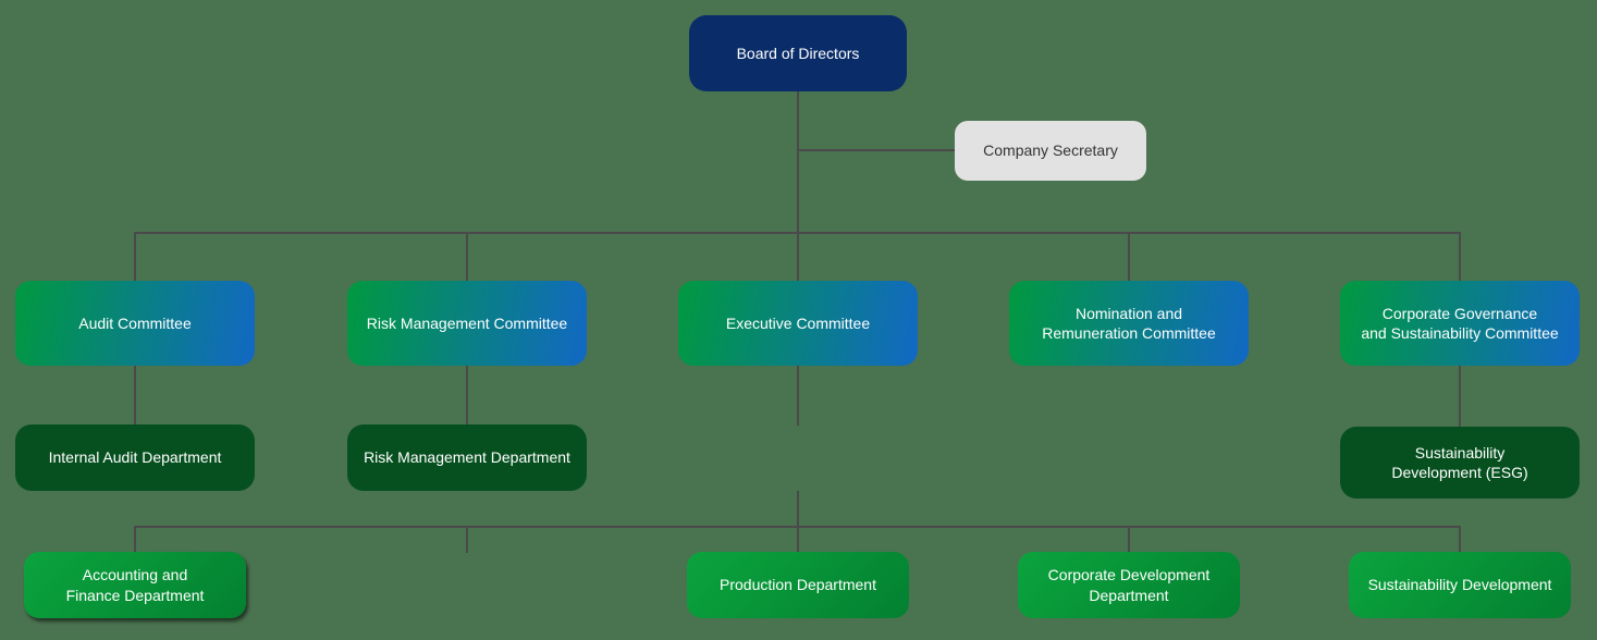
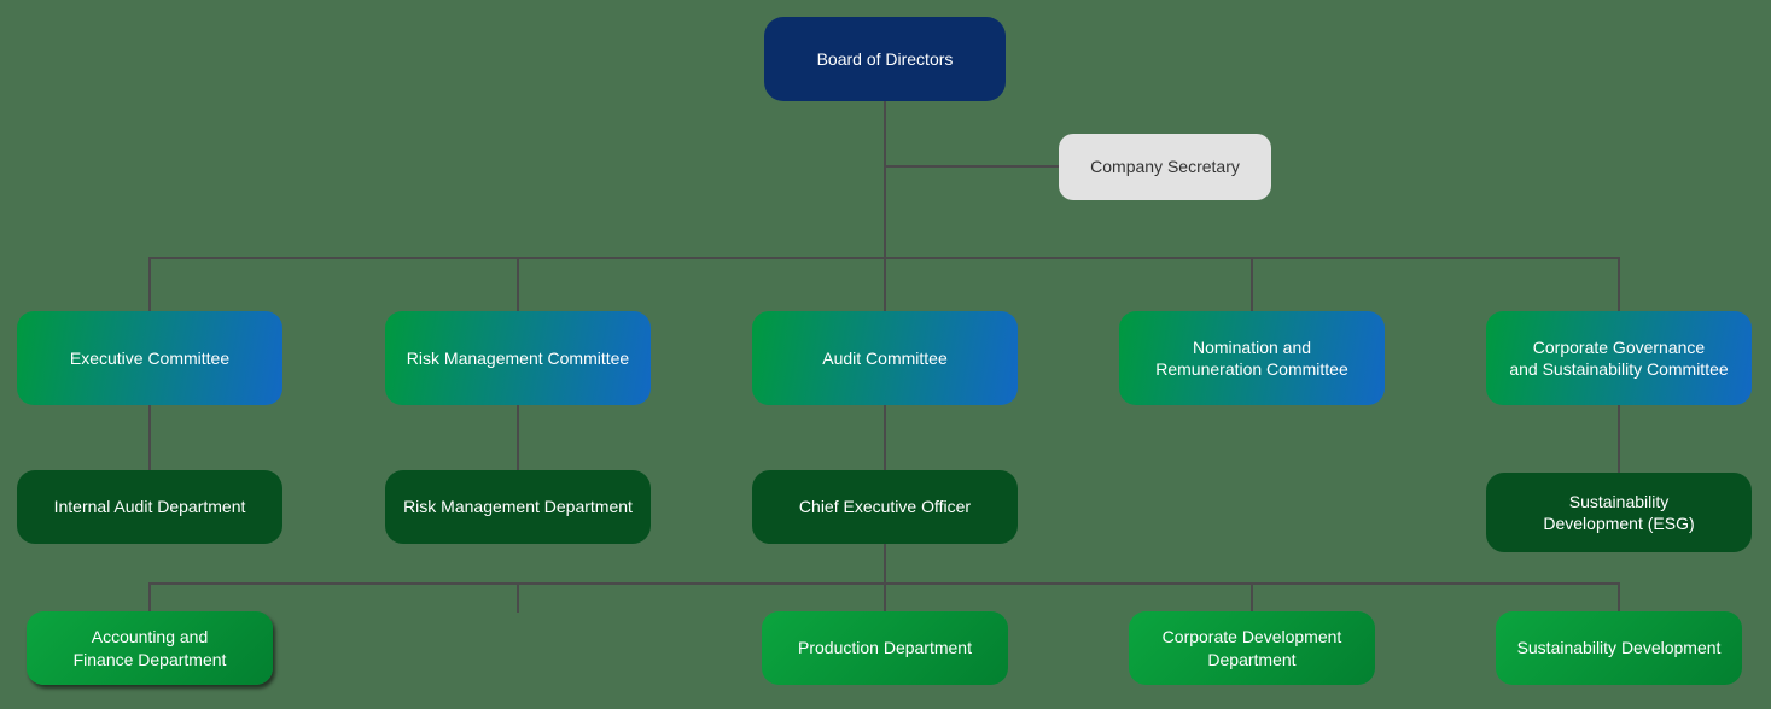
  Board of Directors
  Company Secretary
- Audit Committee
+ Executive Committee
  Risk Management Committee
- Executive Committee
+ Audit Committee
  Nomination and
  Remuneration Committee
  Corporate Governance
  and Sustainability Committee
  Internal Audit Department
  Risk Management Department
+ Chief Executive Officer
  Sustainability
  Development (ESG)
  Accounting and
  Finance Department
  Production Department
  Corporate Development
  Department
  Sustainability Development
